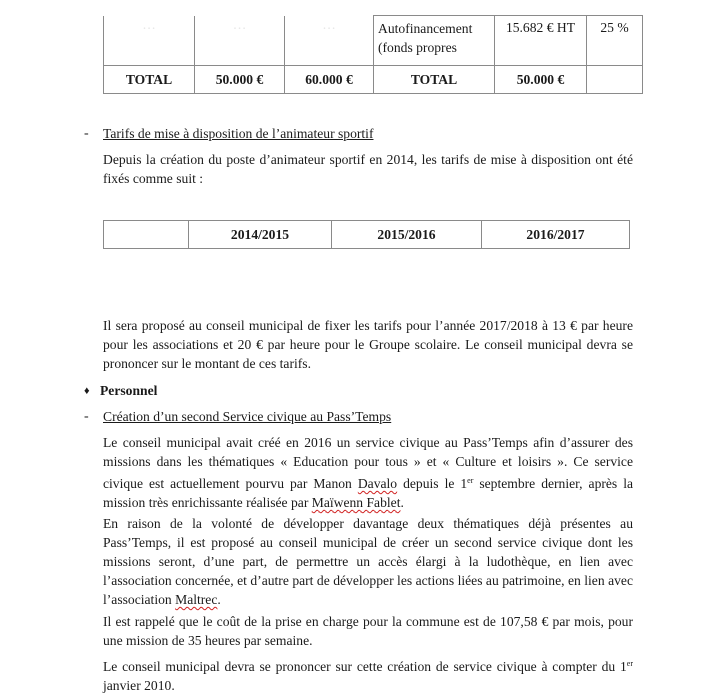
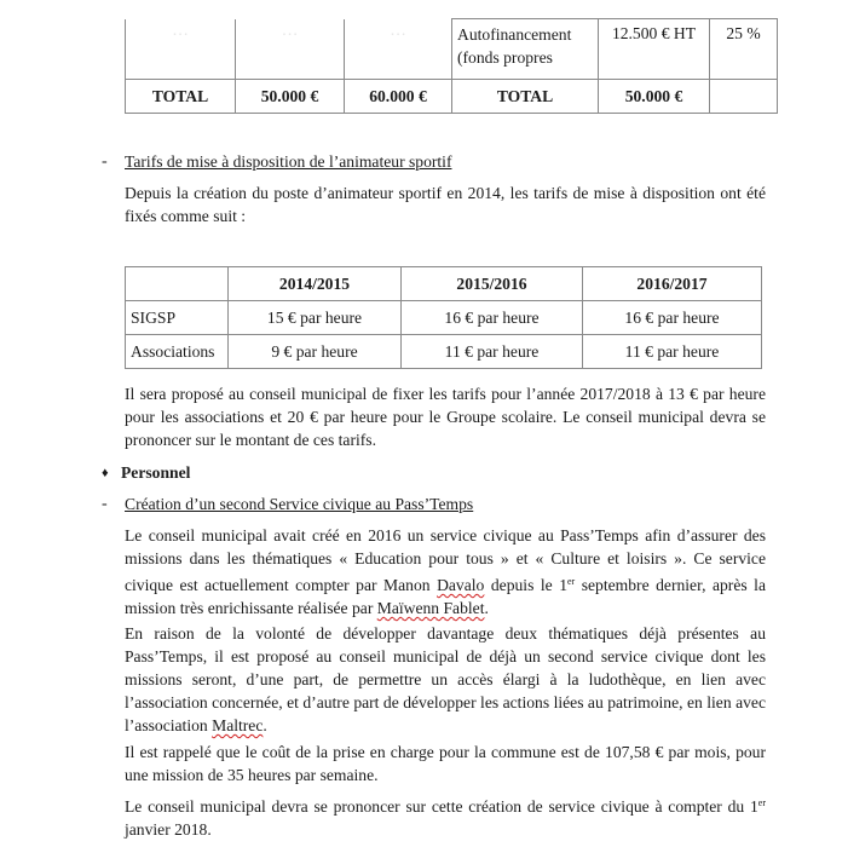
- 			Autofinancement (fonds propres	15.682 € HT	25 %
+ 			Autofinancement (fonds propres	12.500 € HT	25 %
  TOTAL	50.000 €	60.000 €	TOTAL	50.000 €
  -
  Tarifs de mise à disposition de l’animateur sportif
  Depuis la création du poste d’animateur sportif en 2014, les tarifs de mise à disposition ont été fixés comme suit :
  	2014/2015	2015/2016	2016/2017
+ SIGSP	15 € par heure	16 € par heure	16 € par heure
+ Associations	9 € par heure	11 € par heure	11 € par heure
  Il sera proposé au conseil municipal de fixer les tarifs pour l’année 2017/2018 à 13 € par heure pour les associations et 20 € par heure pour le Groupe scolaire. Le conseil municipal devra se prononcer sur le montant de ces tarifs.
  ♦
  Personnel
  -
  Création d’un second Service civique au Pass’Temps
- Le conseil municipal avait créé en 2016 un service civique au Pass’Temps afin d’assurer des missions dans les thématiques « Education pour tous » et « Culture et loisirs ». Ce service civique est actuellement pourvu par Manon Davalo depuis le 1er septembre dernier, après la mission très enrichissante réalisée par Maïwenn Fablet.
+ Le conseil municipal avait créé en 2016 un service civique au Pass’Temps afin d’assurer des missions dans les thématiques « Education pour tous » et « Culture et loisirs ». Ce service civique est actuellement compter par Manon Davalo depuis le 1er septembre dernier, après la mission très enrichissante réalisée par Maïwenn Fablet.
- En raison de la volonté de développer davantage deux thématiques déjà présentes au Pass’Temps, il est proposé au conseil municipal de créer un second service civique dont les missions seront, d’une part, de permettre un accès élargi à la ludothèque, en lien avec l’association concernée, et d’autre part de développer les actions liées au patrimoine, en lien avec l’association Maltrec.
+ En raison de la volonté de développer davantage deux thématiques déjà présentes au Pass’Temps, il est proposé au conseil municipal de déjà un second service civique dont les missions seront, d’une part, de permettre un accès élargi à la ludothèque, en lien avec l’association concernée, et d’autre part de développer les actions liées au patrimoine, en lien avec l’association Maltrec.
  Il est rappelé que le coût de la prise en charge pour la commune est de 107,58 € par mois, pour une mission de 35 heures par semaine.
- Le conseil municipal devra se prononcer sur cette création de service civique à compter du 1er janvier 2010.
+ Le conseil municipal devra se prononcer sur cette création de service civique à compter du 1er janvier 2018.
